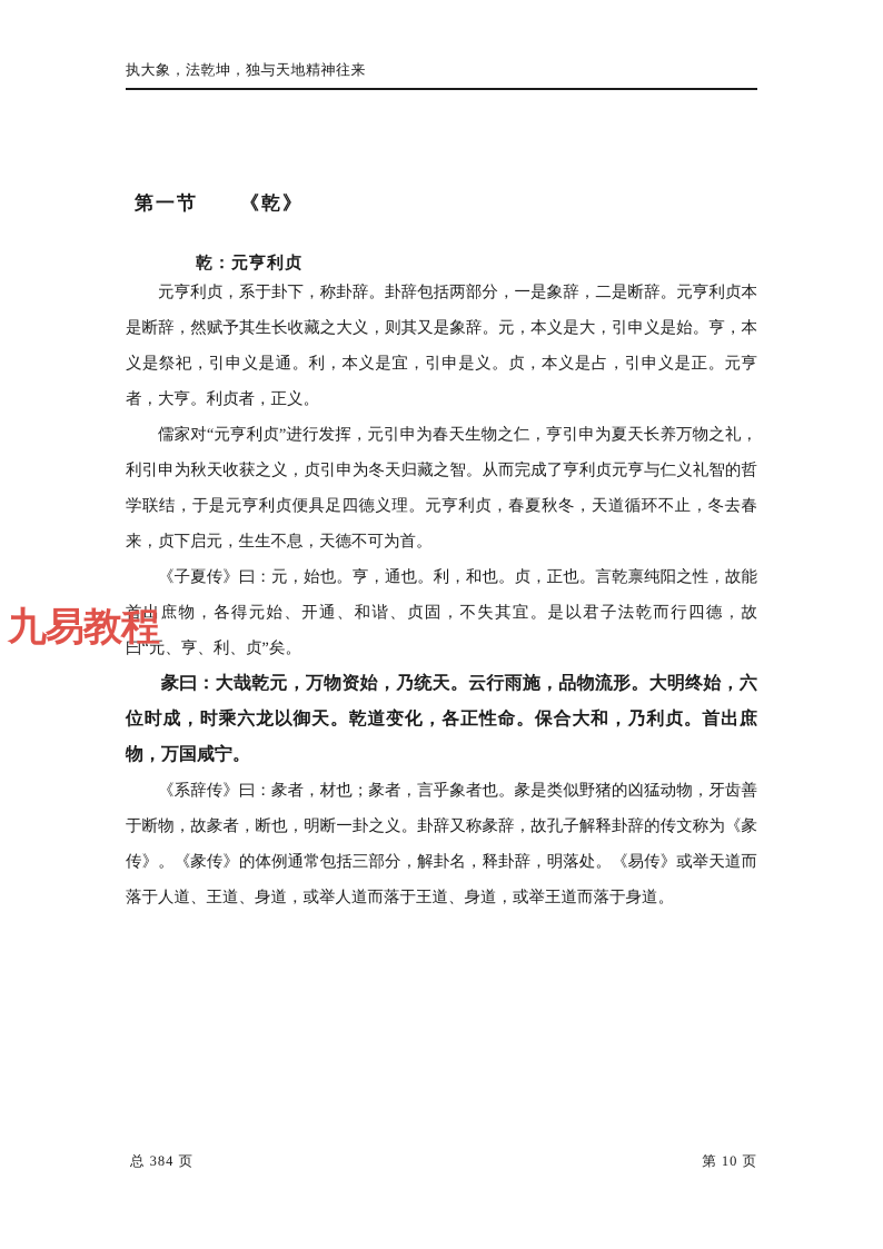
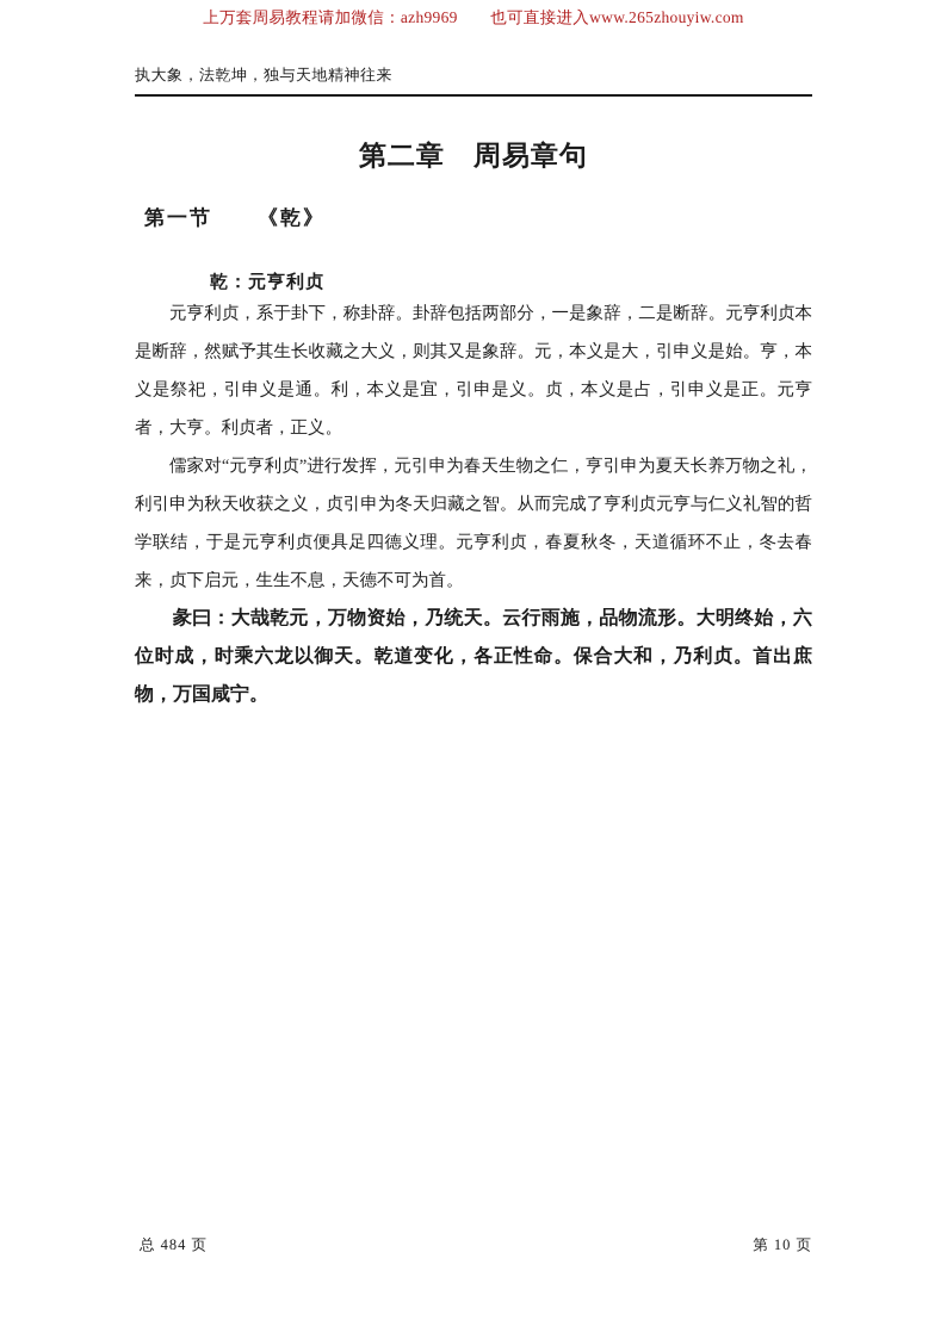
+ 上万套周易教程请加微信：azh9969 也可直接进入www.265zhouyiw.com
  执大象，法乾坤，独与天地精神往来
+ 第二章 周易章句
  第一节 《乾》
  乾：元亨利贞
  元亨利贞，系于卦下，称卦辞。卦辞包括两部分，一是象辞，二是断辞。元亨利贞本是断辞，然赋予其生长收藏之大义，则其又是象辞。元，本义是大，引申义是始。亨，本义是祭祀，引申义是通。利，本义是宜，引申是义。贞，本义是占，引申义是正。元亨者，大亨。利贞者，正义。
  儒家对“元亨利贞”进行发挥，元引申为春天生物之仁，亨引申为夏天长养万物之礼，利引申为秋天收获之义，贞引申为冬天归藏之智。从而完成了亨利贞元亨与仁义礼智的哲学联结，于是元亨利贞便具足四德义理。元亨利贞，春夏秋冬，天道循环不止，冬去春来，贞下启元，生生不息，天德不可为首。
- 《子夏传》曰：元，始也。亨，通也。利，和也。贞，正也。言乾禀纯阳之性，故能首出庶物，各得元始、开通、和谐、贞固，不失其宜。是以君子法乾而行四德，故曰“元、亨、利、贞”矣。
  彖曰：大哉乾元，万物资始，乃统天。云行雨施，品物流形。大明终始，六位时成，时乘六龙以御天。乾道变化，各正性命。保合大和，乃利贞。首出庶物，万国咸宁。
- 《系辞传》曰：彖者，材也；彖者，言乎象者也。彖是类似野猪的凶猛动物，牙齿善于断物，故彖者，断也，明断一卦之义。卦辞又称彖辞，故孔子解释卦辞的传文称为《彖传》。《彖传》的体例通常包括三部分，解卦名，释卦辞，明落处。《易传》或举天道而落于人道、王道、身道，或举人道而落于王道、身道，或举王道而落于身道。
- 九易教程
- 总 384 页
+ 总 484 页
  第 10 页
